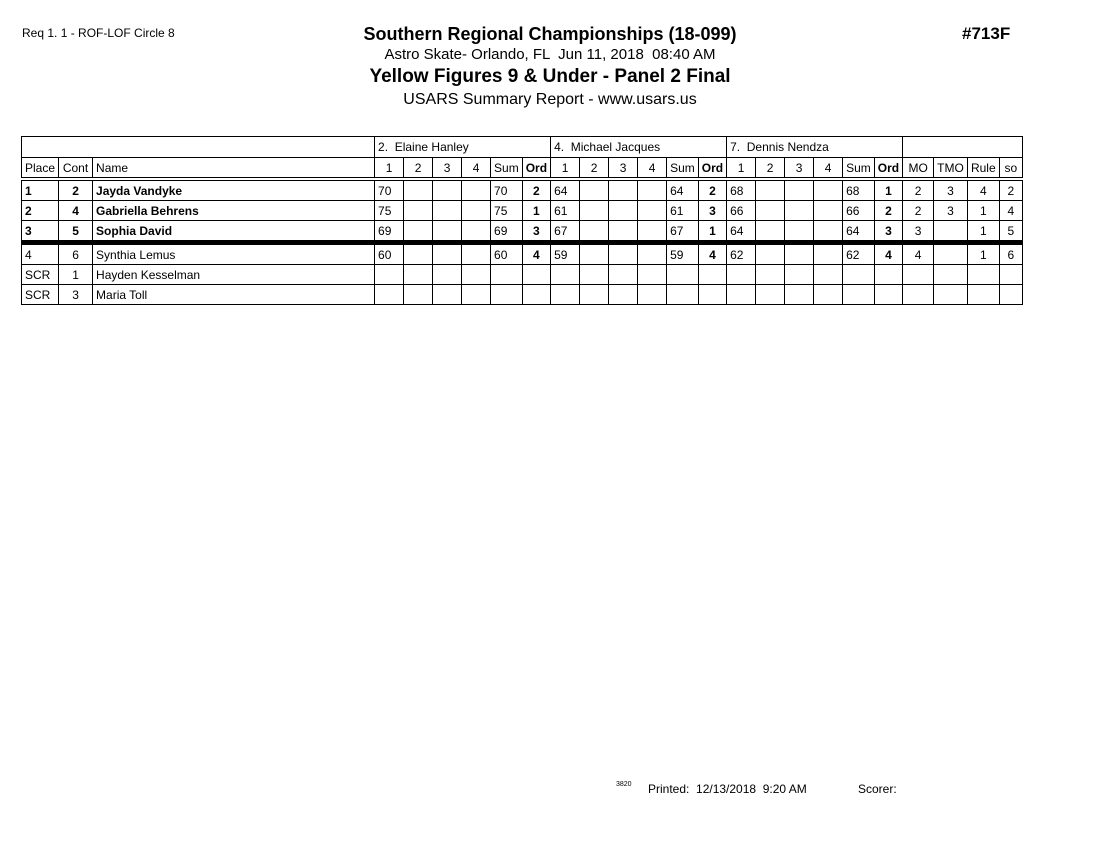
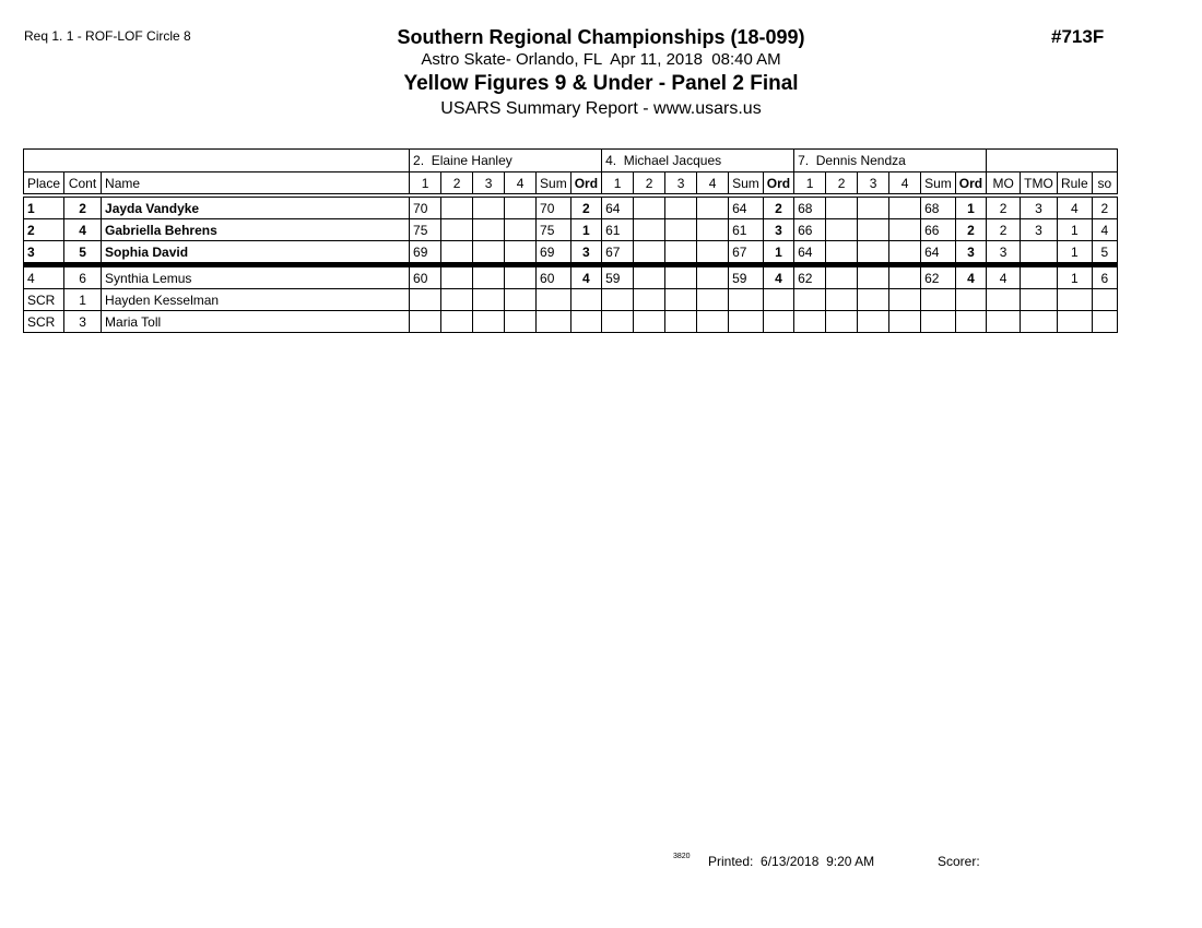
  Req 1. 1 - ROF-LOF Circle 8
  #713F
  Southern Regional Championships (18-099)
- Astro Skate- Orlando, FL Jun 11, 2018 08:40 AM
+ Astro Skate- Orlando, FL Apr 11, 2018 08:40 AM
  Yellow Figures 9 & Under - Panel 2 Final
  USARS Summary Report - www.usars.us
  	2. Elaine Hanley	4. Michael Jacques	7. Dennis Nendza
  Place	Cont	Name	1	2	3	4	Sum	Ord	1	2	3	4	Sum	Ord	1	2	3	4	Sum	Ord	MO	TMO	Rule	so
  1	2	Jayda Vandyke	70				70	2	64				64	2	68				68	1	2	3	4	2
  2	4	Gabriella Behrens	75				75	1	61				61	3	66				66	2	2	3	1	4
  3	5	Sophia David	69				69	3	67				67	1	64				64	3	3		1	5
  4	6	Synthia Lemus	60				60	4	59				59	4	62				62	4	4		1	6
  SCR	1	Hayden Kesselman
  SCR	3	Maria Toll
- Printed: 12/13/2018 9:20 AM
+ Printed: 6/13/2018 9:20 AM
  Scorer:
